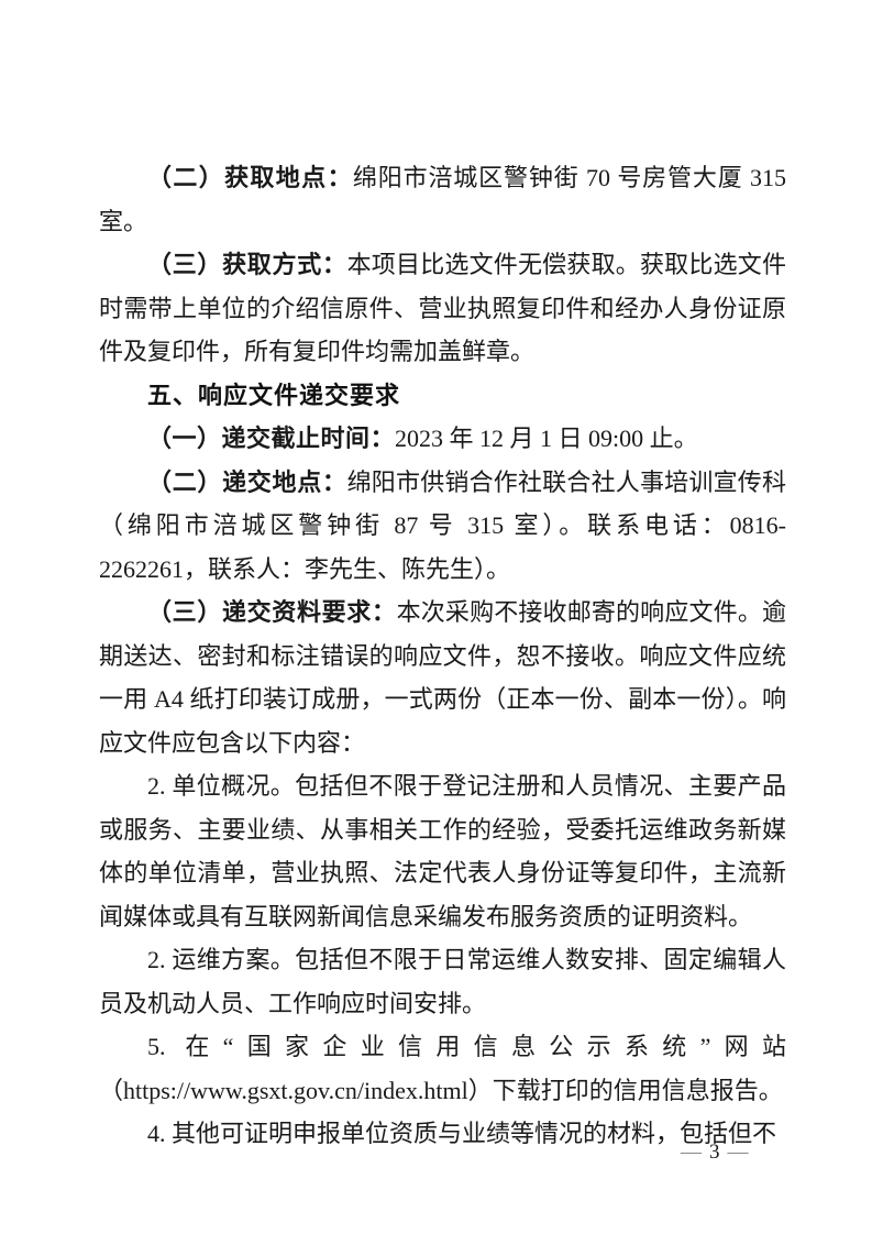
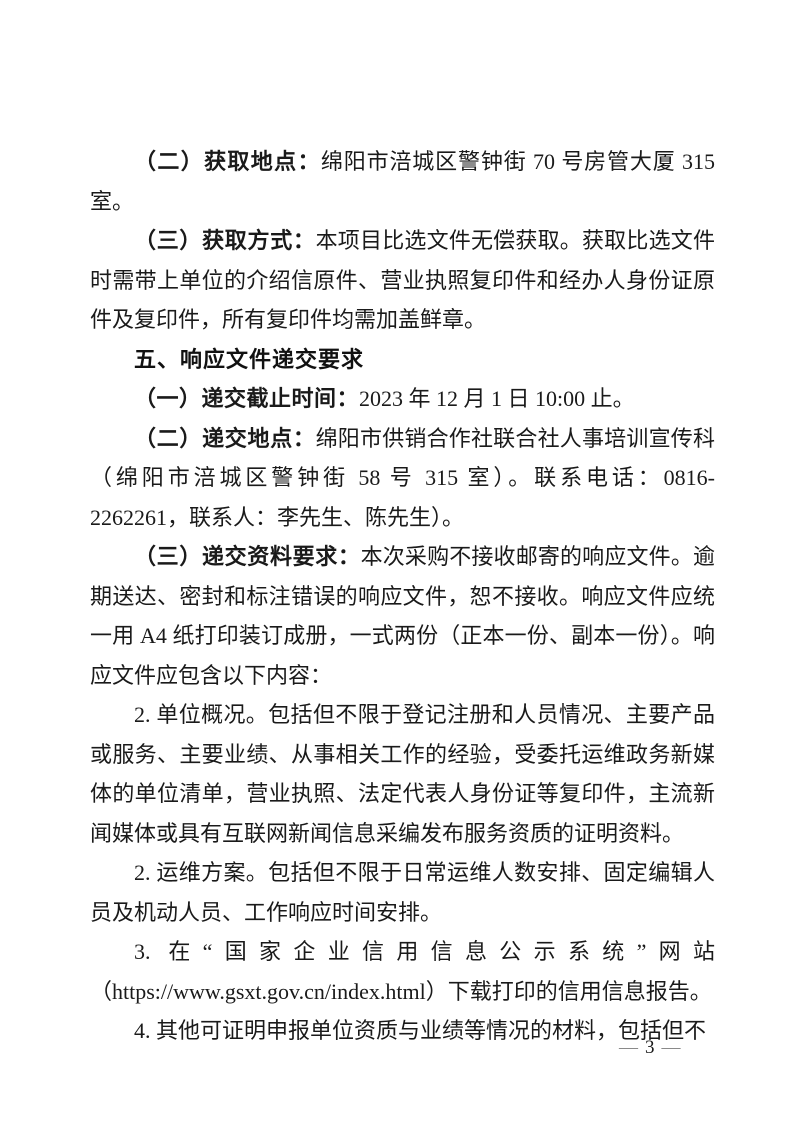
  （二）获取地点：绵阳市涪城区警钟街 70 号房管大厦 315 室。
  （三）获取方式：本项目比选文件无偿获取。获取比选文件时需带上单位的介绍信原件、营业执照复印件和经办人身份证原件及复印件，所有复印件均需加盖鲜章。
  五、响应文件递交要求
- （一）递交截止时间：2023 年 12 月 1 日 09:00 止。
+ （一）递交截止时间：2023 年 12 月 1 日 10:00 止。
- （二）递交地点：绵阳市供销合作社联合社人事培训宣传科（绵阳市涪城区警钟街 87 号 315 室）。联系电话：0816-2262261，联系人：李先生、陈先生）。
+ （二）递交地点：绵阳市供销合作社联合社人事培训宣传科（绵阳市涪城区警钟街 58 号 315 室）。联系电话：0816-2262261，联系人：李先生、陈先生）。
  （三）递交资料要求：本次采购不接收邮寄的响应文件。逾期送达、密封和标注错误的响应文件，恕不接收。响应文件应统一用 A4 纸打印装订成册，一式两份（正本一份、副本一份）。响应文件应包含以下内容：
  2. 单位概况。包括但不限于登记注册和人员情况、主要产品或服务、主要业绩、从事相关工作的经验，受委托运维政务新媒体的单位清单，营业执照、法定代表人身份证等复印件，主流新闻媒体或具有互联网新闻信息采编发布服务资质的证明资料。
  2. 运维方案。包括但不限于日常运维人数安排、固定编辑人员及机动人员、工作响应时间安排。
- 5. 在“国家企业信用信息公示系统”网站（https://www.gsxt.gov.cn/index.html）下载打印的信用信息报告。
+ 3. 在“国家企业信用信息公示系统”网站（https://www.gsxt.gov.cn/index.html）下载打印的信用信息报告。
  4. 其他可证明申报单位资质与业绩等情况的材料，包括但不
  — 3 —
